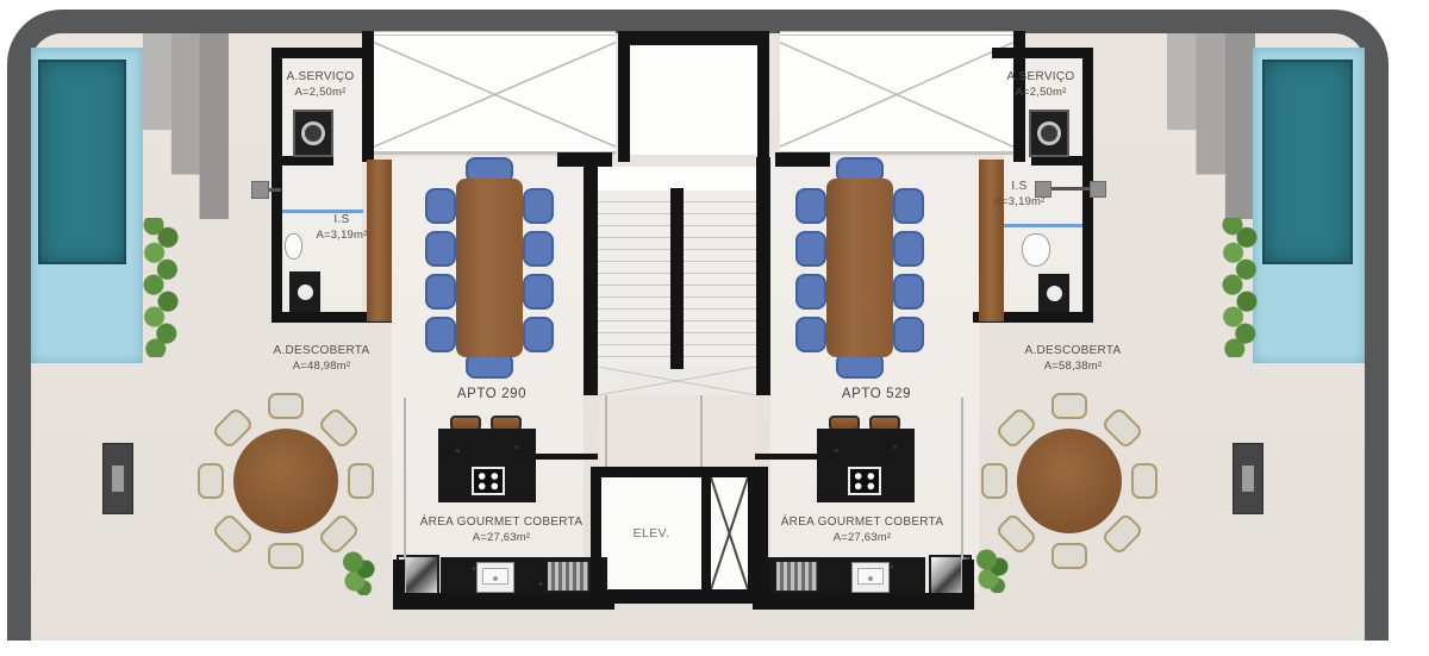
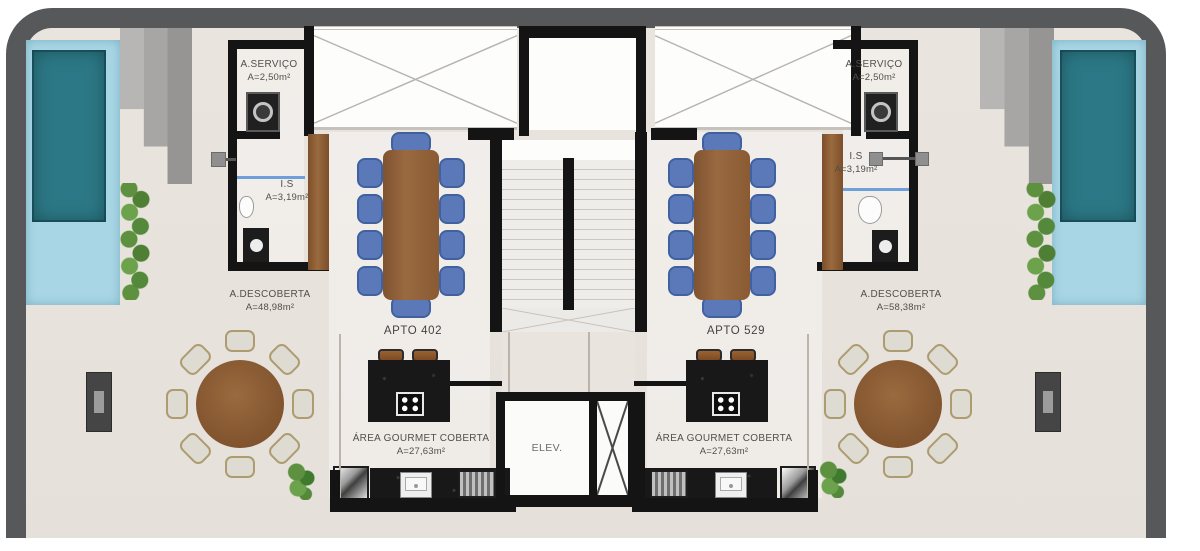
  ELEV.
  A.SERVIÇO
  A=2,50m²
  I.S
  A=3,19m²
  A.DESCOBERTA
  A=48,98m²
- APTO 290
+ APTO 402
  ÁREA GOURMET COBERTA
  A=27,63m²
  A.SERVIÇO
  A=2,50m²
  I.S
  A=3,19m²
  A.DESCOBERTA
  A=58,38m²
  APTO 529
  ÁREA GOURMET COBERTA
  A=27,63m²
